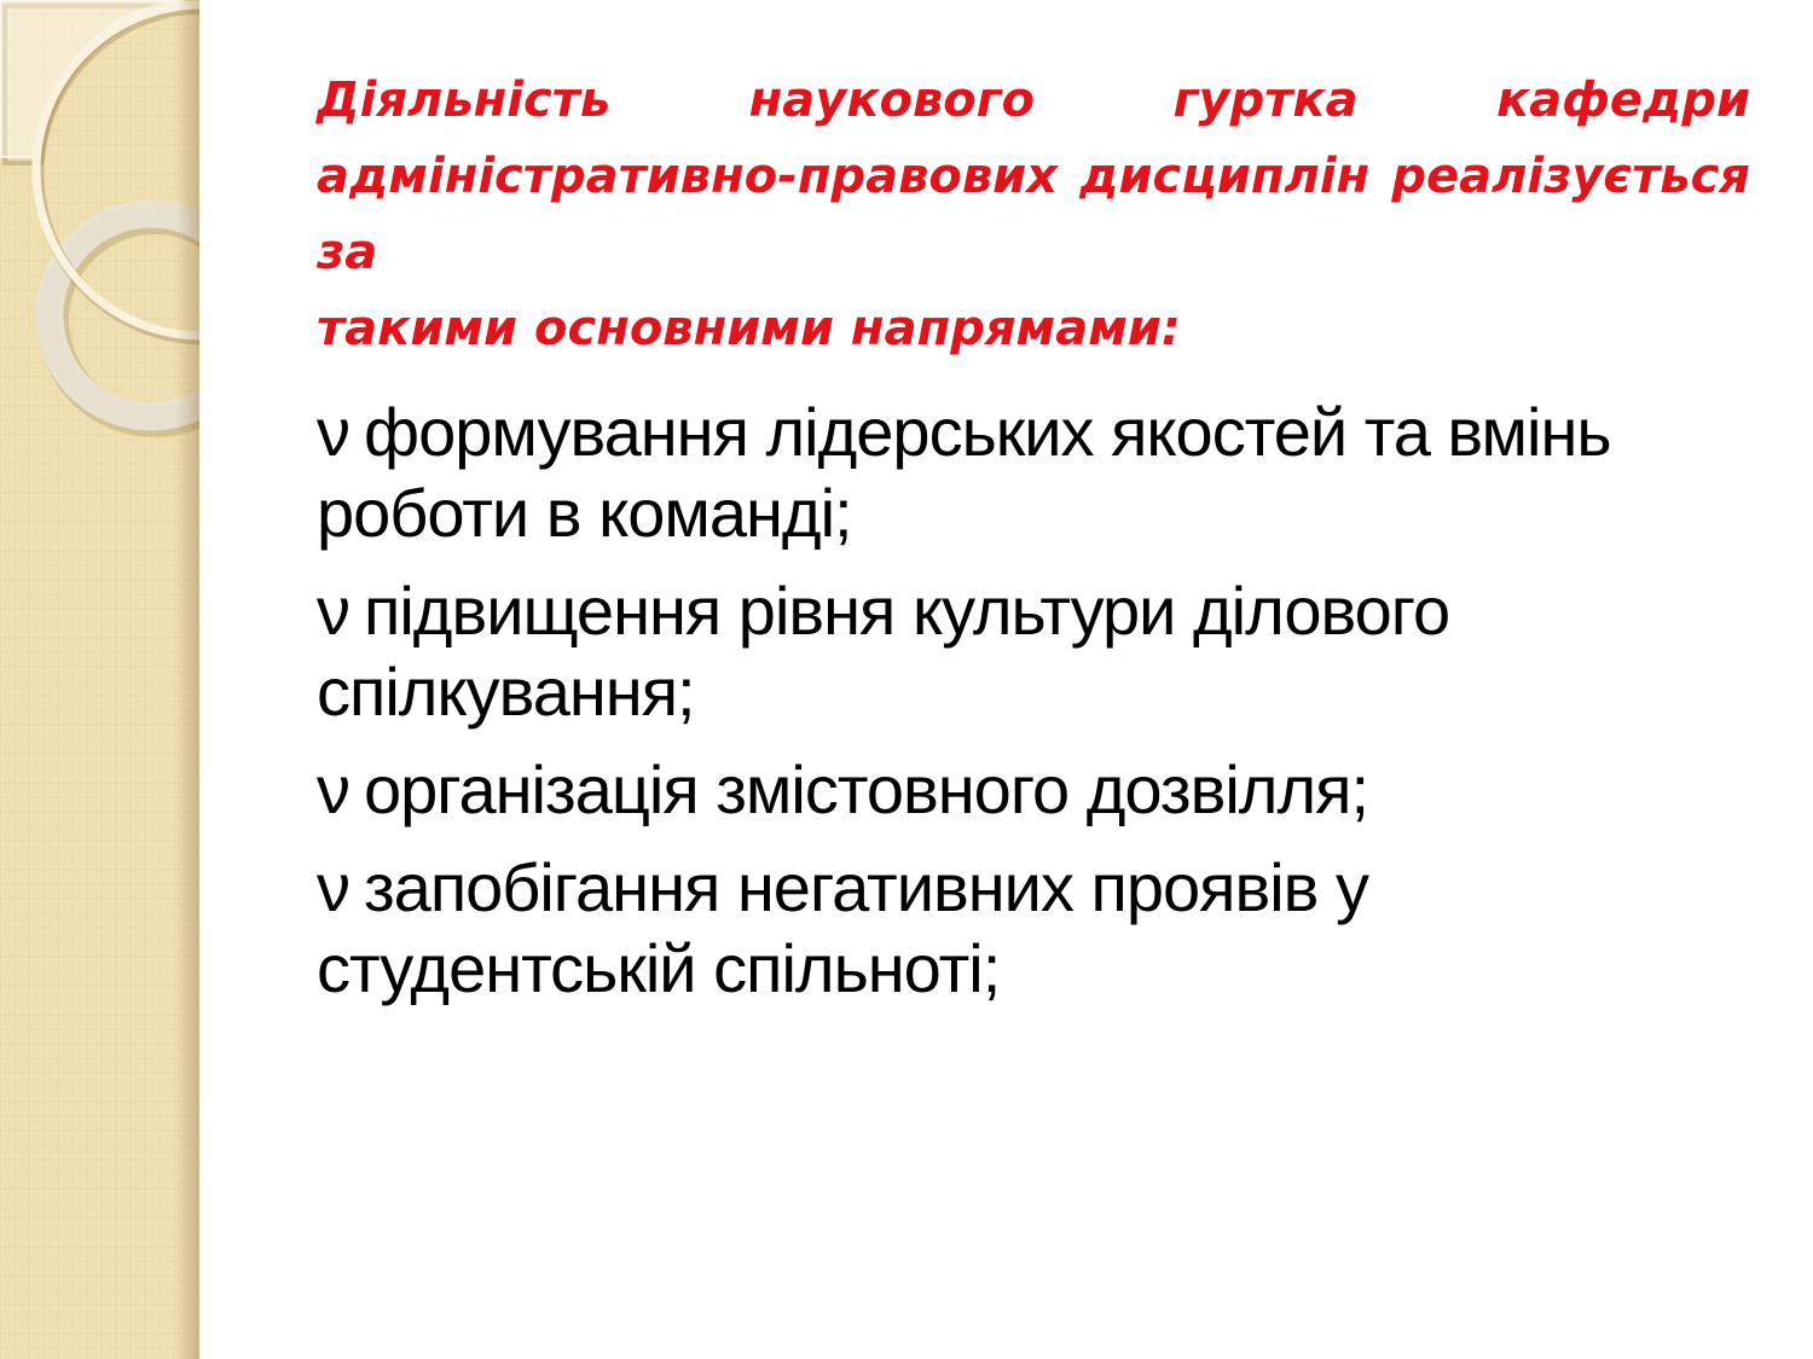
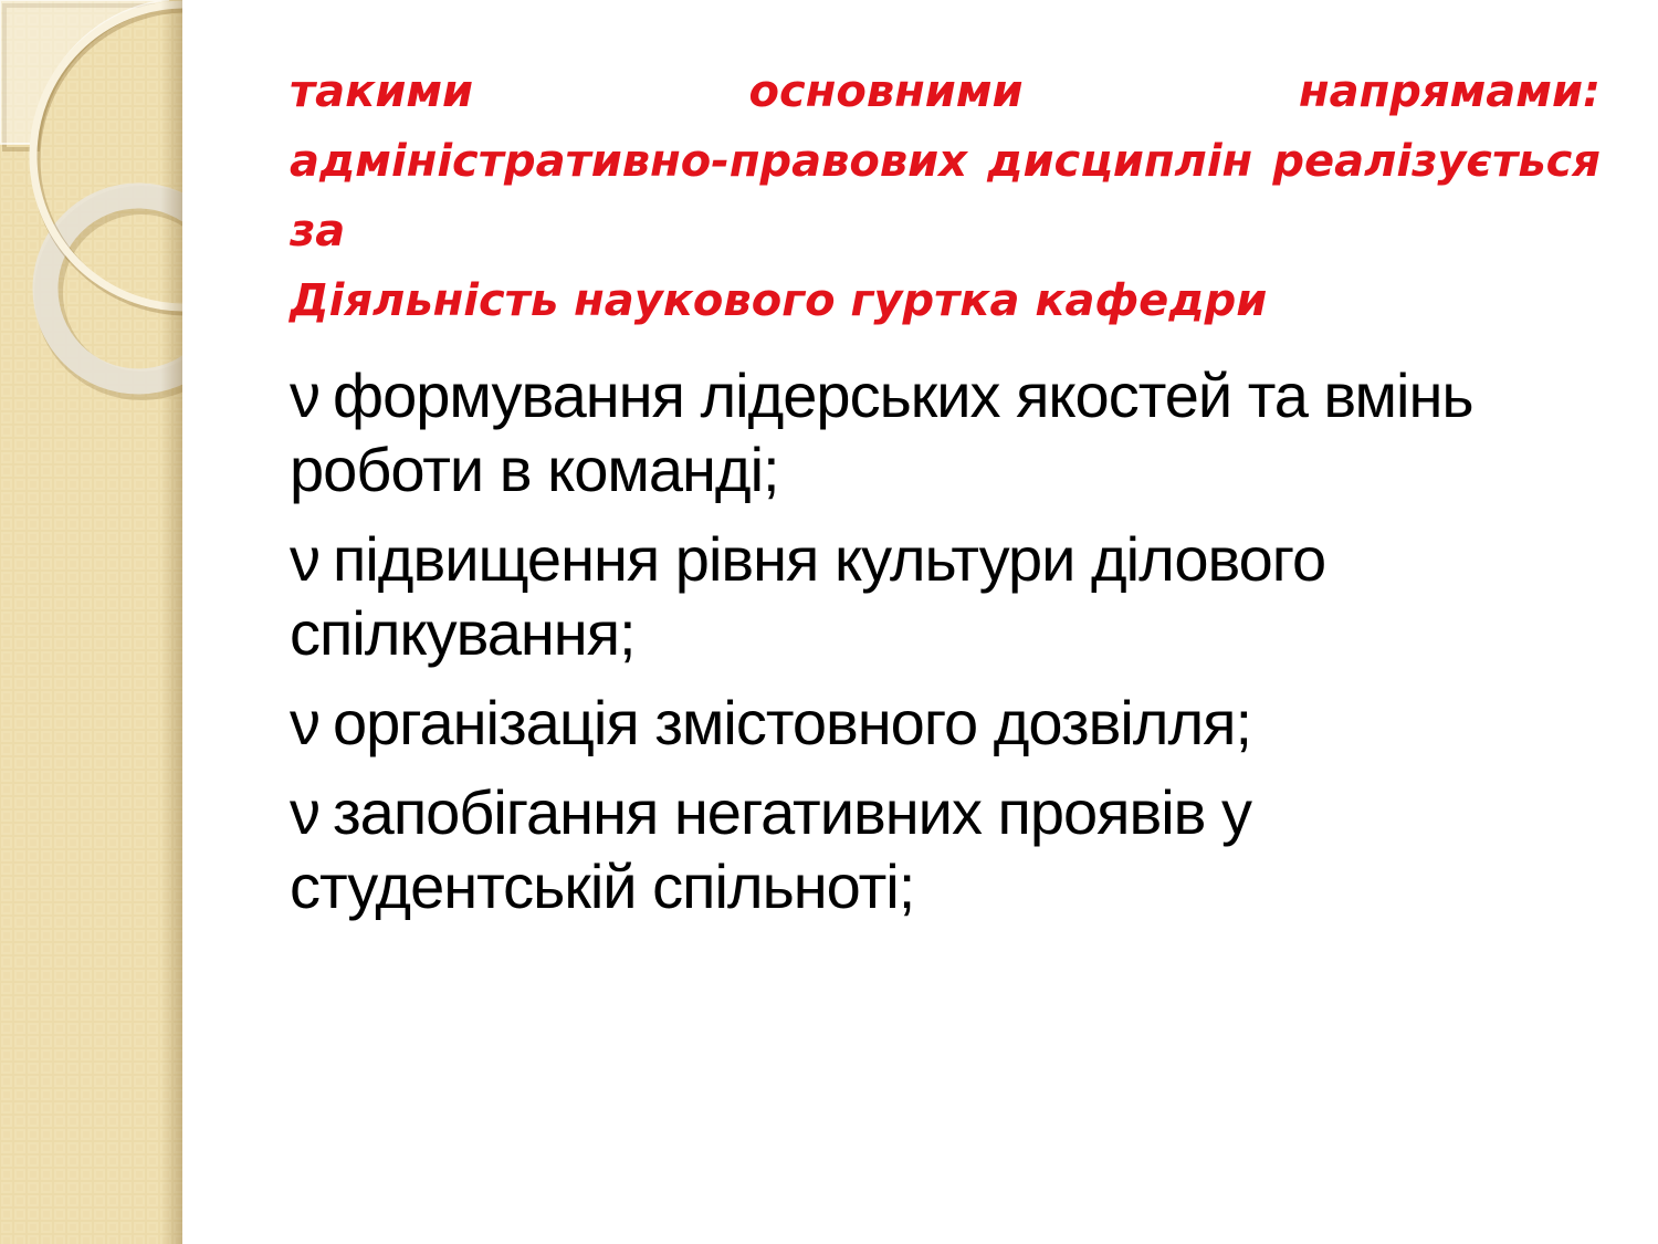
- Діяльність наукового гуртка кафедри
+ такими основними напрямами:
  адміністративно-правових дисциплін реалізується за
- такими основними напрямами:
+ Діяльність наукового гуртка кафедри
  ν формування лідерських якостей та вмінь
  роботи в команді;
  ν підвищення рівня культури ділового
  спілкування;
  ν організація змістовного дозвілля;
  ν запобігання негативних проявів у
  студентській спільноті;
